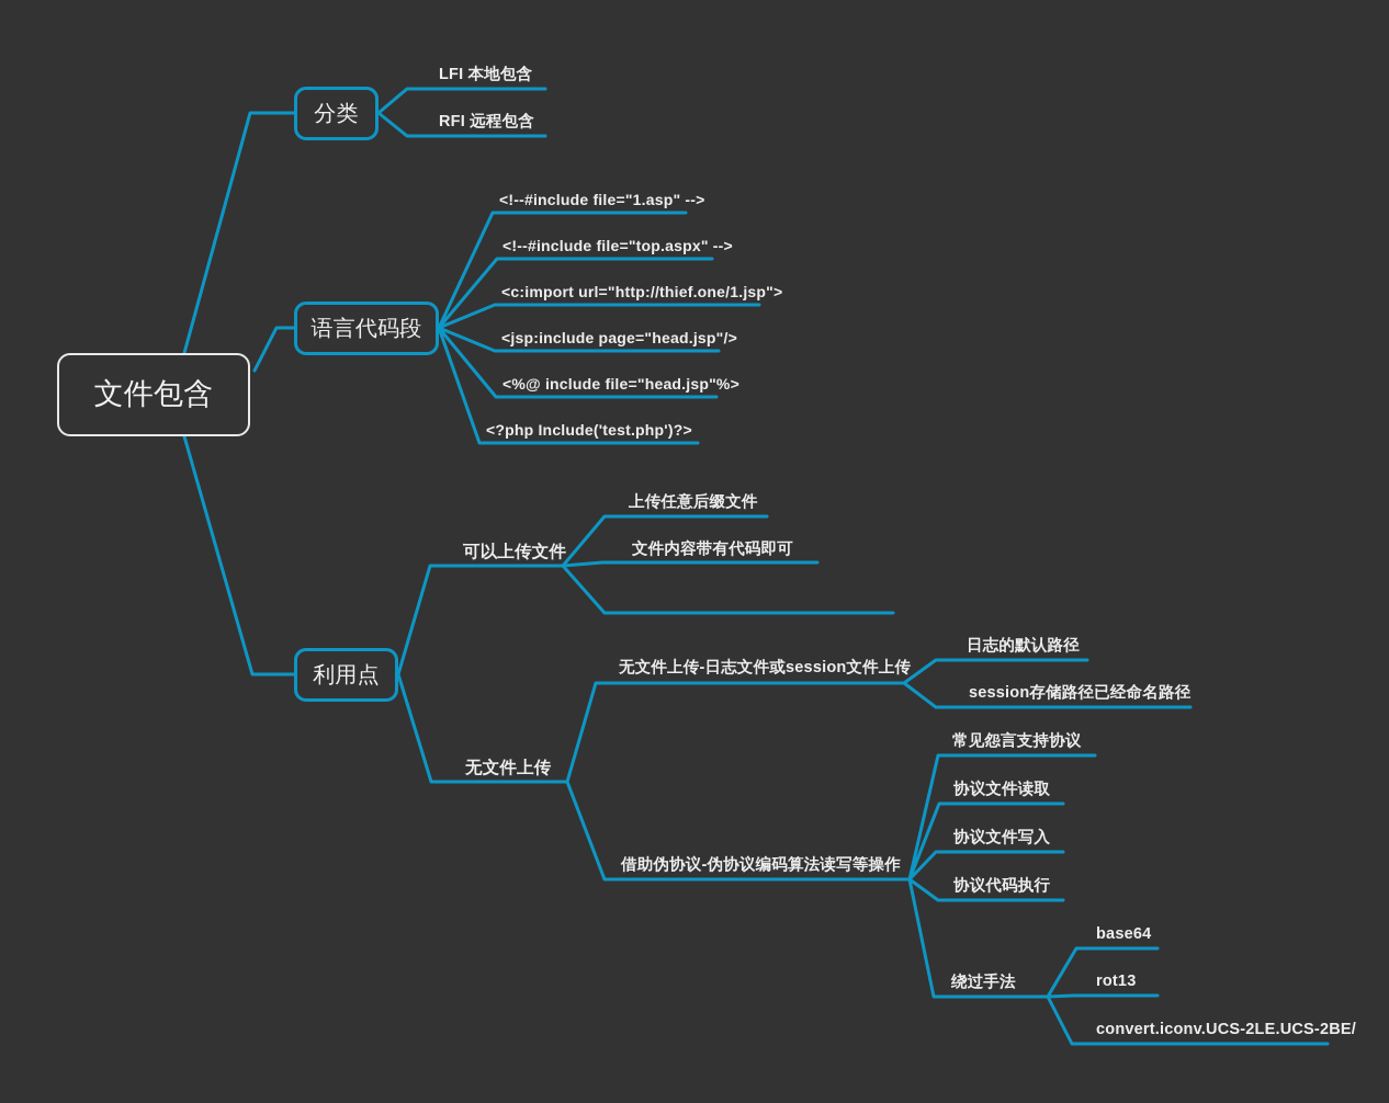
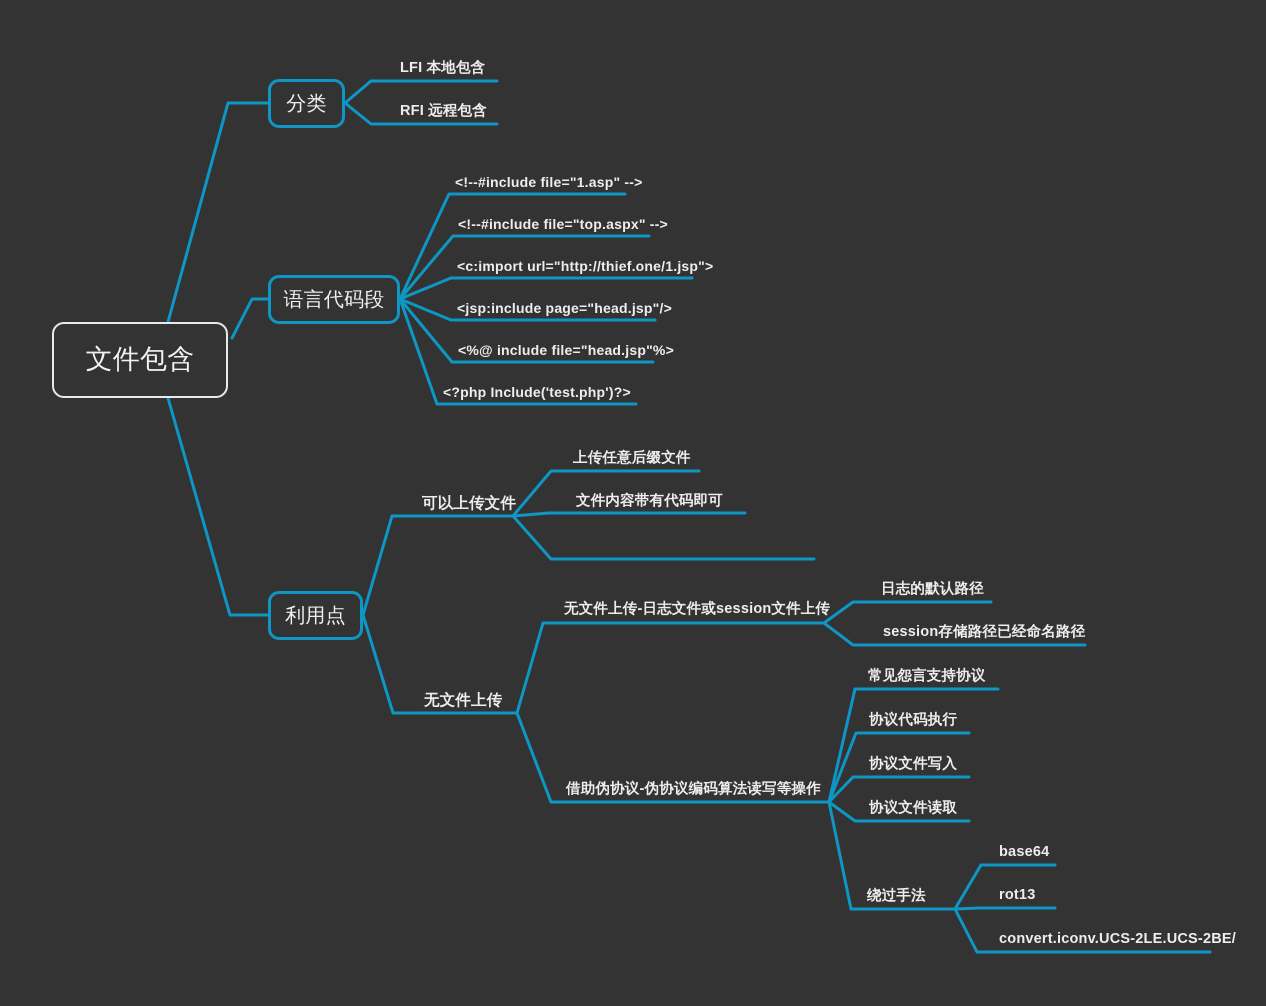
  文件包含
  分类
  语言代码段
  利用点
  LFI 本地包含
  RFI 远程包含
  <!--#include file="1.asp" -->
  <!--#include file="top.aspx" -->
  <c:import url="http://thief.one/1.jsp">
  <jsp:include page="head.jsp"/>
  <%@ include file="head.jsp"%>
  <?php Include('test.php')?>
  可以上传文件
  无文件上传
  上传任意后缀文件
  文件内容带有代码即可
  无文件上传-日志文件或session文件上传
  借助伪协议-伪协议编码算法读写等操作
  日志的默认路径
  session存储路径已经命名路径
  常见怨言支持协议
- 协议文件读取
+ 协议代码执行
  协议文件写入
- 协议代码执行
+ 协议文件读取
  绕过手法
  base64
  rot13
  convert.iconv.UCS-2LE.UCS-2BE/
